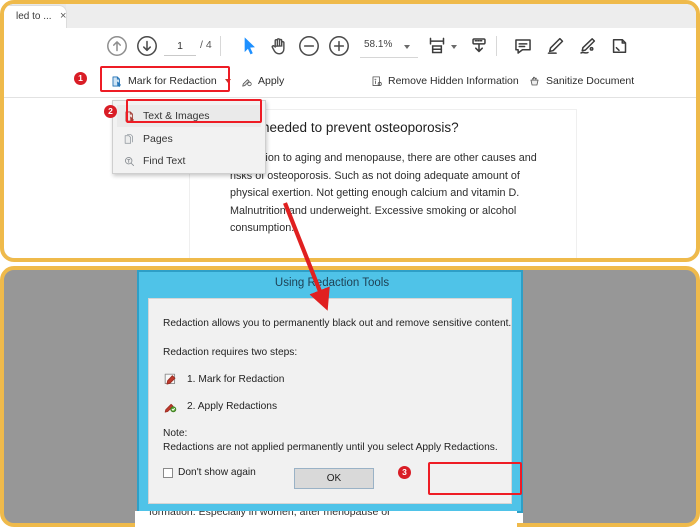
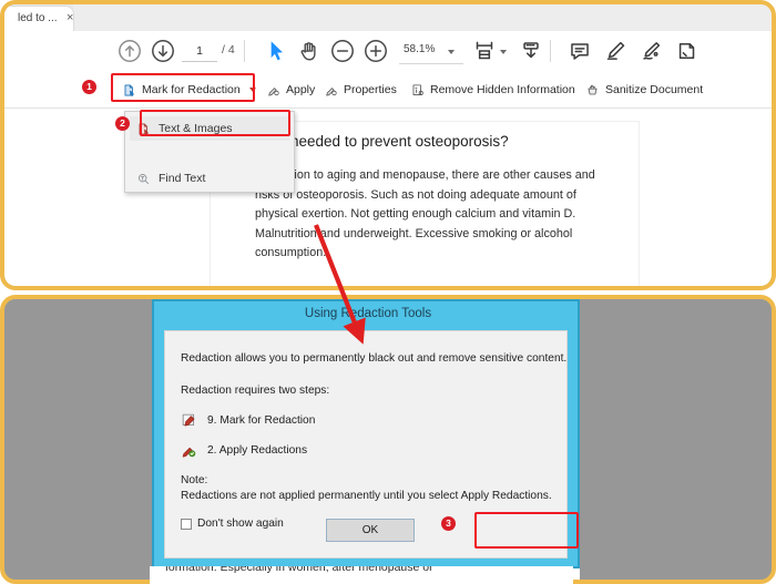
  led to ...
  ×
  1
  / 4
  58.1%
  Mark for Redaction
  Apply
+ Properties
  Remove Hidden Information
  Sanitize Document
  eeded to prevent osteoporosis?
  ion to aging and menopause, there are other causes and risks of osteoporosis. Such as not doing adequate amount of physical exertion. Not getting enough calcium and vitamin D. Malnutrition and underweight. Excessive smoking or alcohol consumption
  Text & Images
- Pages
  Find Text
  Using Redaction Tools
  Redaction allows you to permanently black out and remove sensitive content.
  Redaction requires two steps:
- 1. Mark for Redaction
+ 9. Mark for Redaction
  2. Apply Redactions
  Note:
  Redactions are not applied permanently until you select Apply Redactions.
  Don't show again
  OK
  formation. Especially in women, after menopause or
  1
  2
  3
